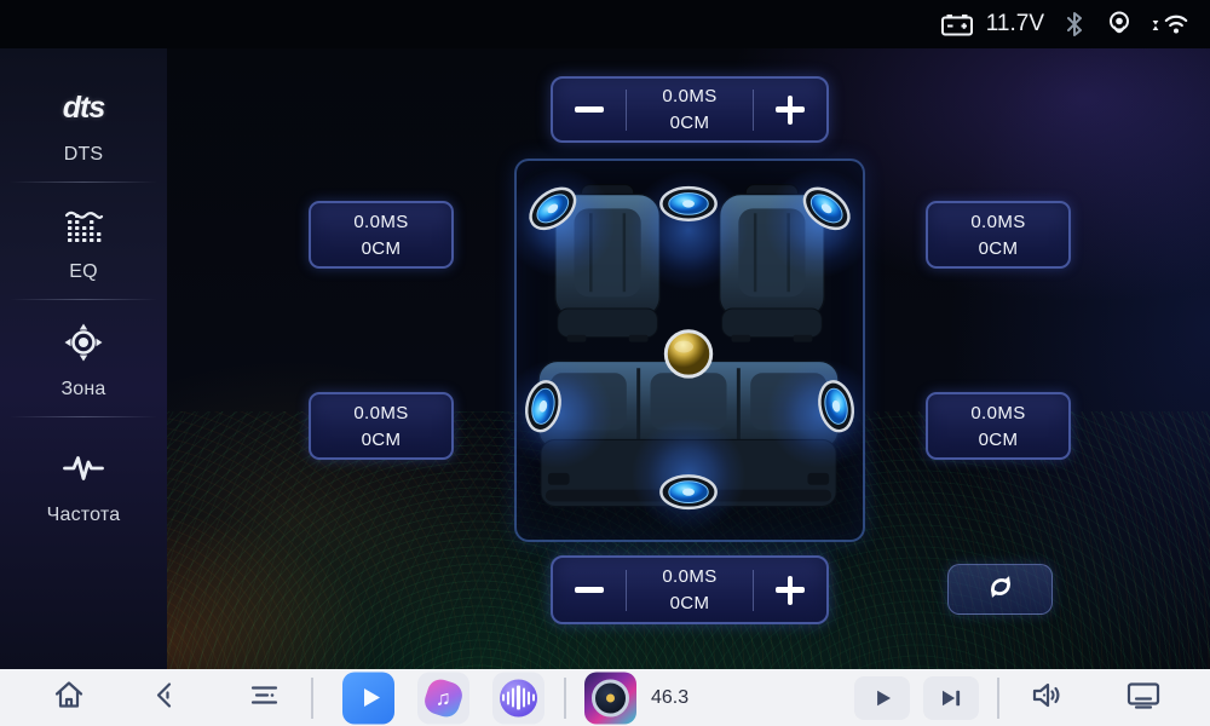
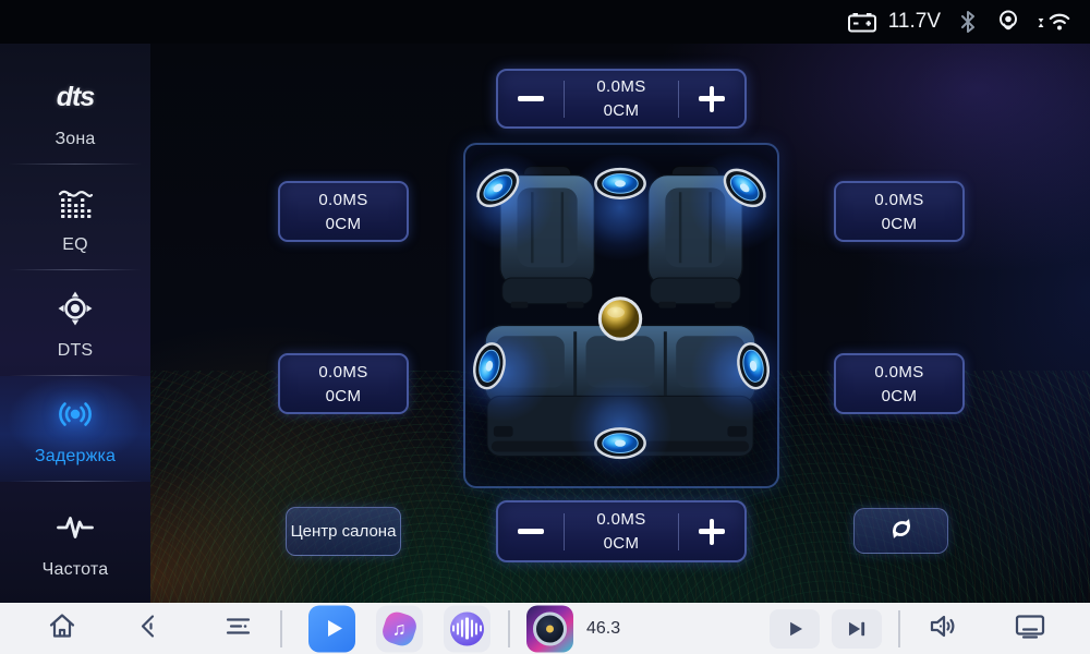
  11.7V
  dts
- DTS
+ Зона
  EQ
- Зона
+ DTS
+ Задержка
  Частота
  0.0MS
  0CM
  0.0MS
  0CM
  0.0MS
  0CM
  0.0MS
  0CM
  0.0MS
  0CM
+ Центр салона
  0.0MS
  0CM
  46.3
